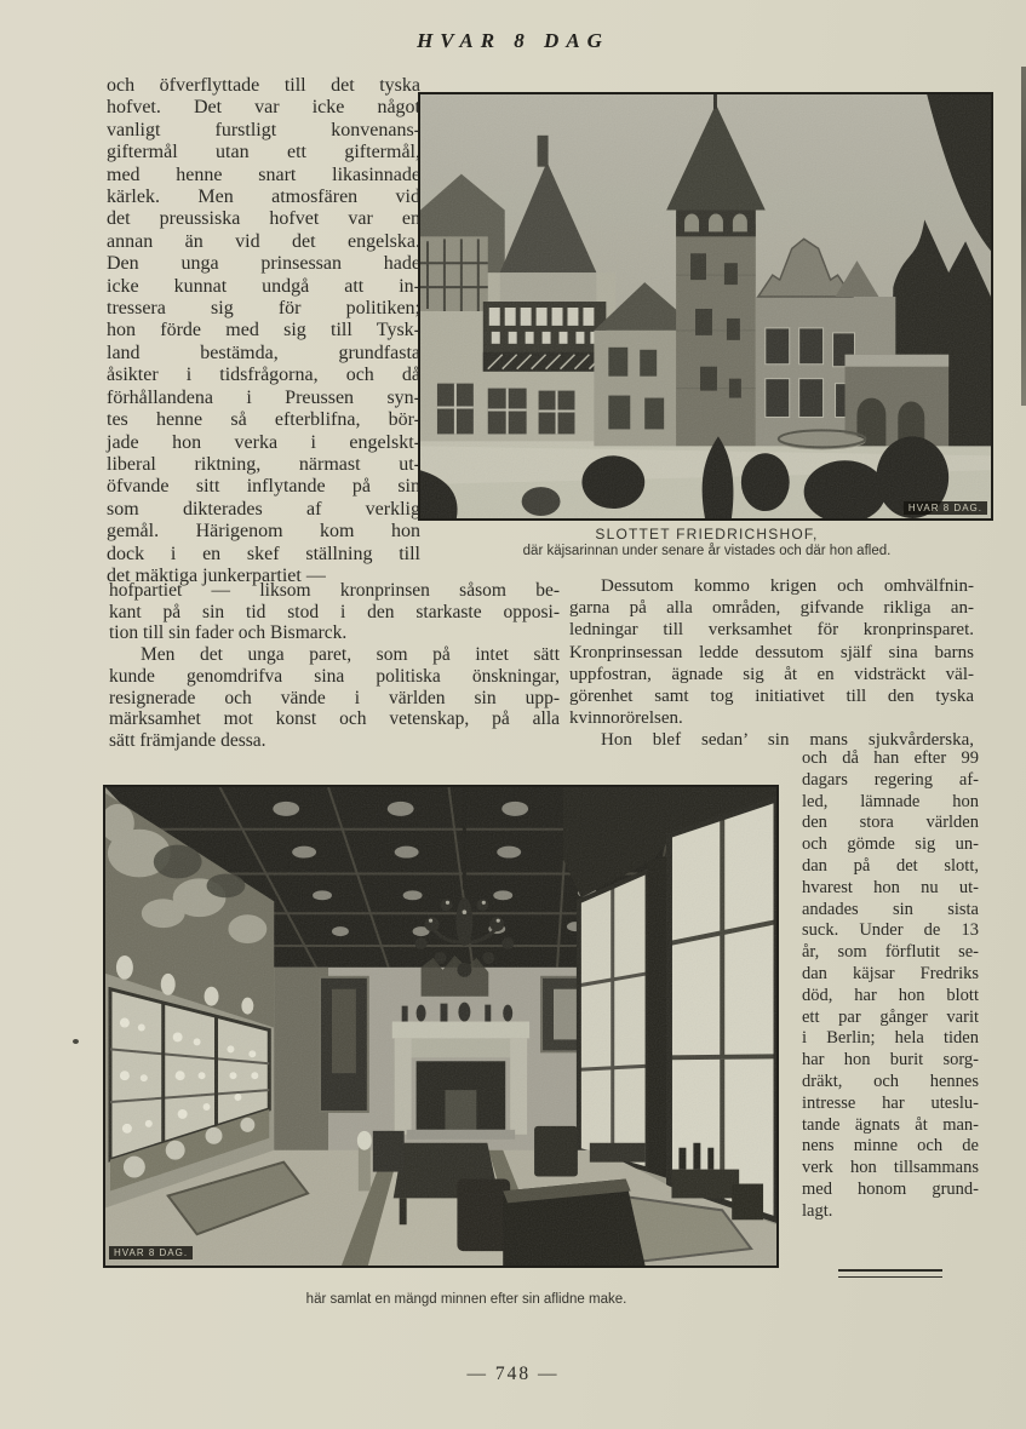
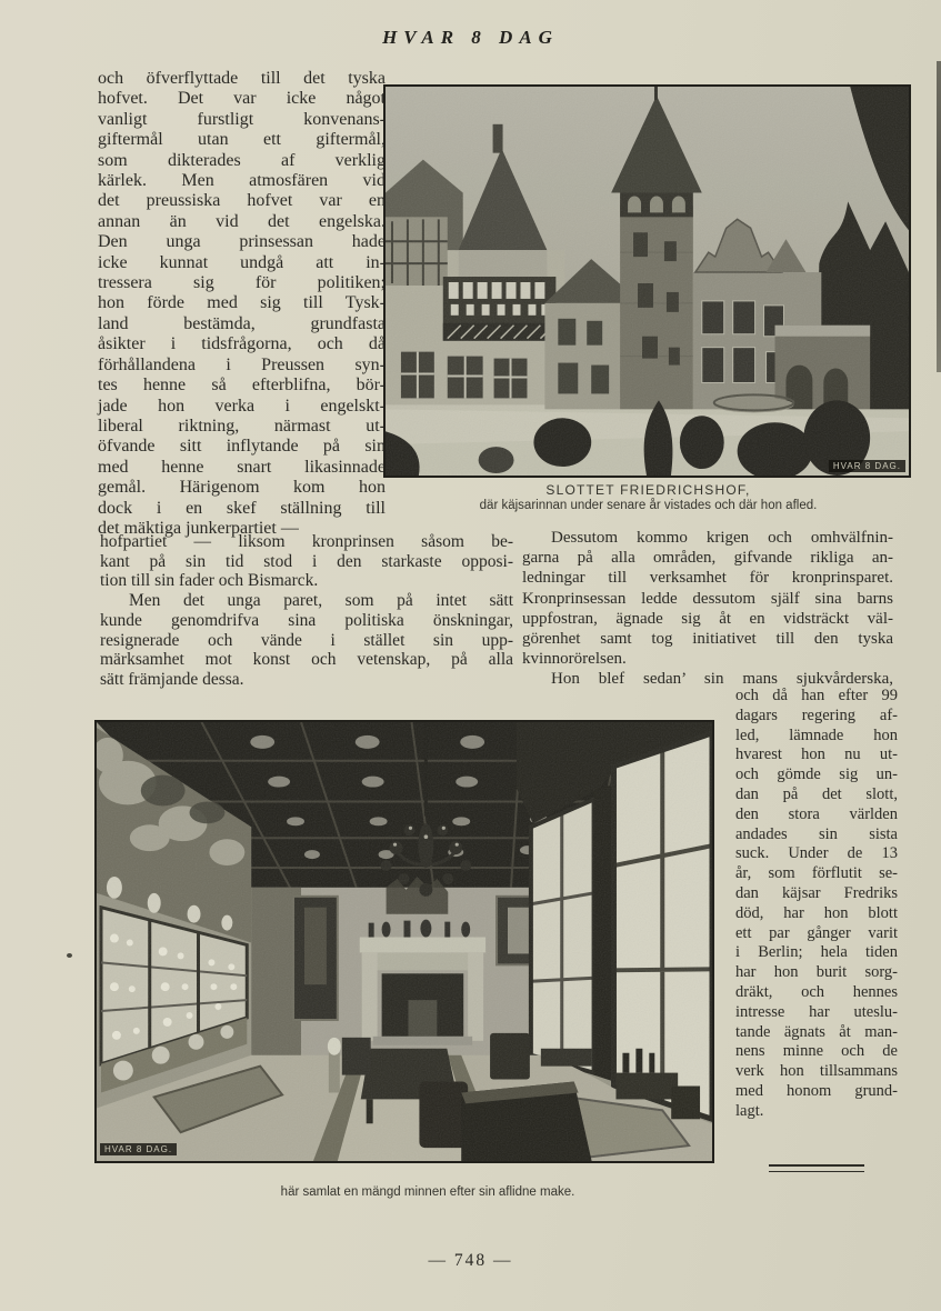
  HVAR 8 DAG
  och öfverflyttade till det tyska
  hofvet. Det var icke någo
  vanligt furstligt konvenans
  giftermål utan ett giftermål
- med henne snart likasinnade
+ som dikterades af verklig
  kärlek. Men atmosfären vid
  det preussiska hofvet var en
  annan än vid det engelska
  Den unga prinsessan hade
  icke kunnat undgå att in
  tressera sig för politiken
  hon förde med sig till Tysk
  land bestämda, grundfasta
  åsikter i tidsfrågorna, och då
  förhållandena i Preussen syn
  tes henne så efterblifna, bör
  jade hon verka i engelskt
  liberal riktning, närmast ut
  öfvande sitt inflytande på sin
- som dikterades af verklig
+ med henne snart likasinnade
  gemål. Härigenom kom hon
  dock i en skef ställning till
  det mäktiga junkerpartiet —
  HVAR 8 DAG.
  SLOTTET FRIEDRICHSHOF,
  där käjsarinnan under senare år vistades och där hon afled.
  hofpartiet — liksom kronprinsen såsom be-
  kant på sin tid stod i den starkaste opposi-
  tion till sin fader och Bismarck.
  Men det unga paret, som på intet sätt
  kunde genomdrifva sina politiska önskningar,
- resignerade och vände i världen sin upp-
+ resignerade och vände i stället sin upp-
  märksamhet mot konst och vetenskap, på alla
  sätt främjande dessa.
  Dessutom kommo krigen och omhvälfnin-
  garna på alla områden, gifvande rikliga an-
  ledningar till verksamhet för kronprinsparet.
  Kronprinsessan ledde dessutom själf sina barns
  uppfostran, ägnade sig åt en vidsträckt väl-
  görenhet samt tog initiativet till den tyska
  kvinnorörelsen.
  Hon blef sedan’ sin mans sjukvårderska,
  och då han efter 99
  dagars regering af-
  led, lämnade hon
- den stora världen
+ hvarest hon nu ut-
  och gömde sig un-
  dan på det slott,
- hvarest hon nu ut-
+ den stora världen
  andades sin sista
  suck. Under de 13
  år, som förflutit se-
  dan käjsar Fredriks
  död, har hon blott
  ett par gånger varit
  i Berlin; hela tiden
  har hon burit sorg-
  dräkt, och hennes
  intresse har uteslu-
  tande ägnats åt man-
  nens minne och de
  verk hon tillsammans
  med honom grund-
  lagt.
  HVAR 8 DAG.
  här samlat en mängd minnen efter sin aflidne make.
  — 748 —
